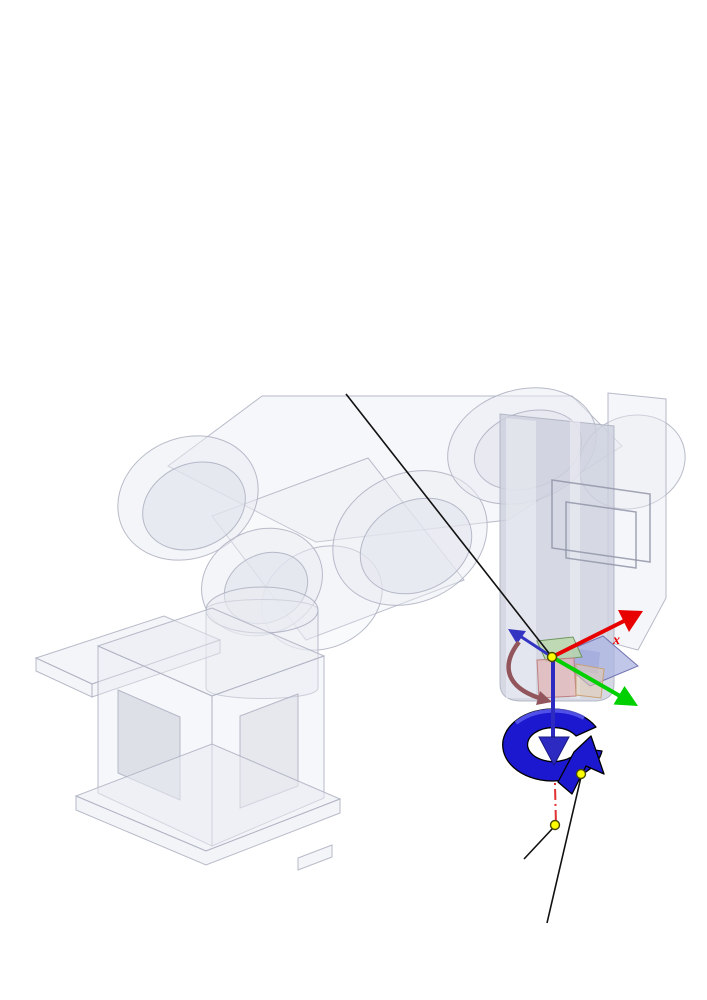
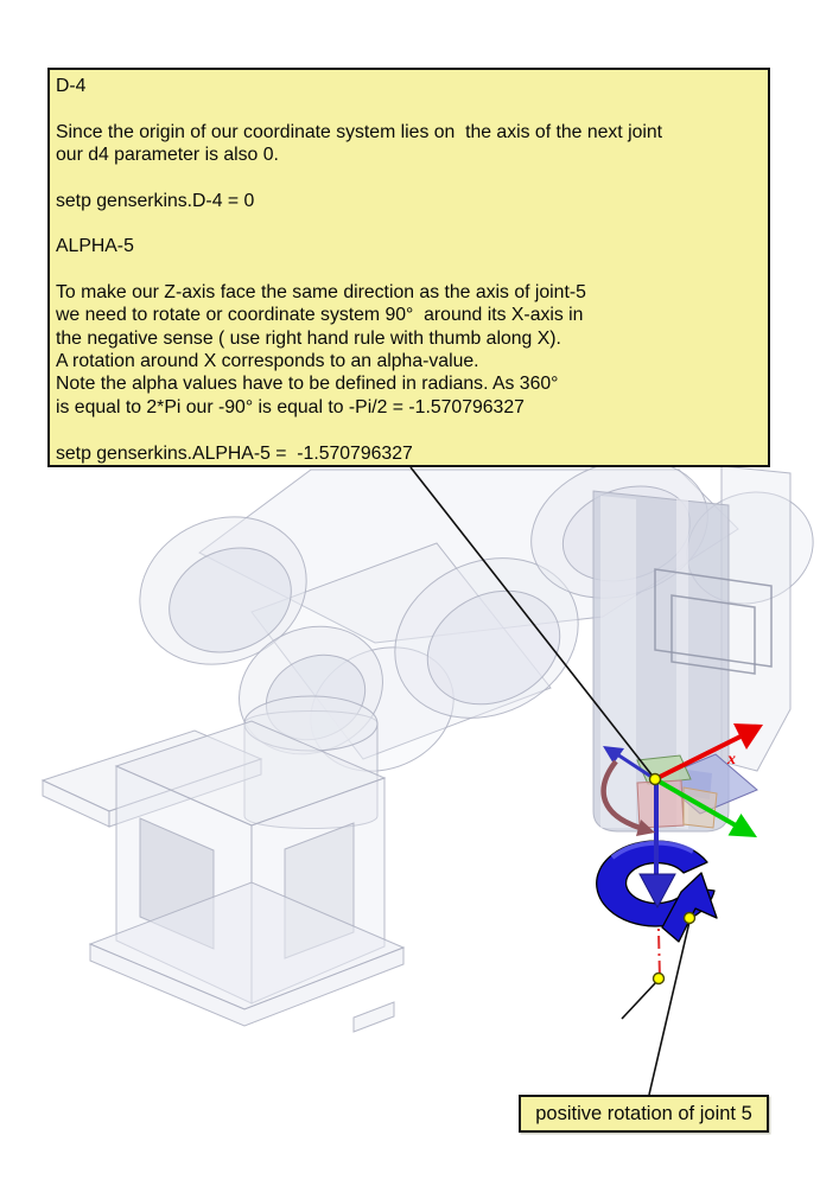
  x
+ D-4
+ Since the origin of our coordinate system lies on the axis of the next joint
+ our d4 parameter is also 0.
+ setp genserkins.D-4 = 0
+ ALPHA-5
+ To make our Z-axis face the same direction as the axis of joint-5
+ we need to rotate or coordinate system 90° around its X-axis in
+ the negative sense ( use right hand rule with thumb along X).
+ A rotation around X corresponds to an alpha-value.
+ Note the alpha values have to be defined in radians. As 360°
+ is equal to 2*Pi our -90° is equal to -Pi/2 = -1.570796327
+ setp genserkins.ALPHA-5 = -1.570796327
+ positive rotation of joint 5
